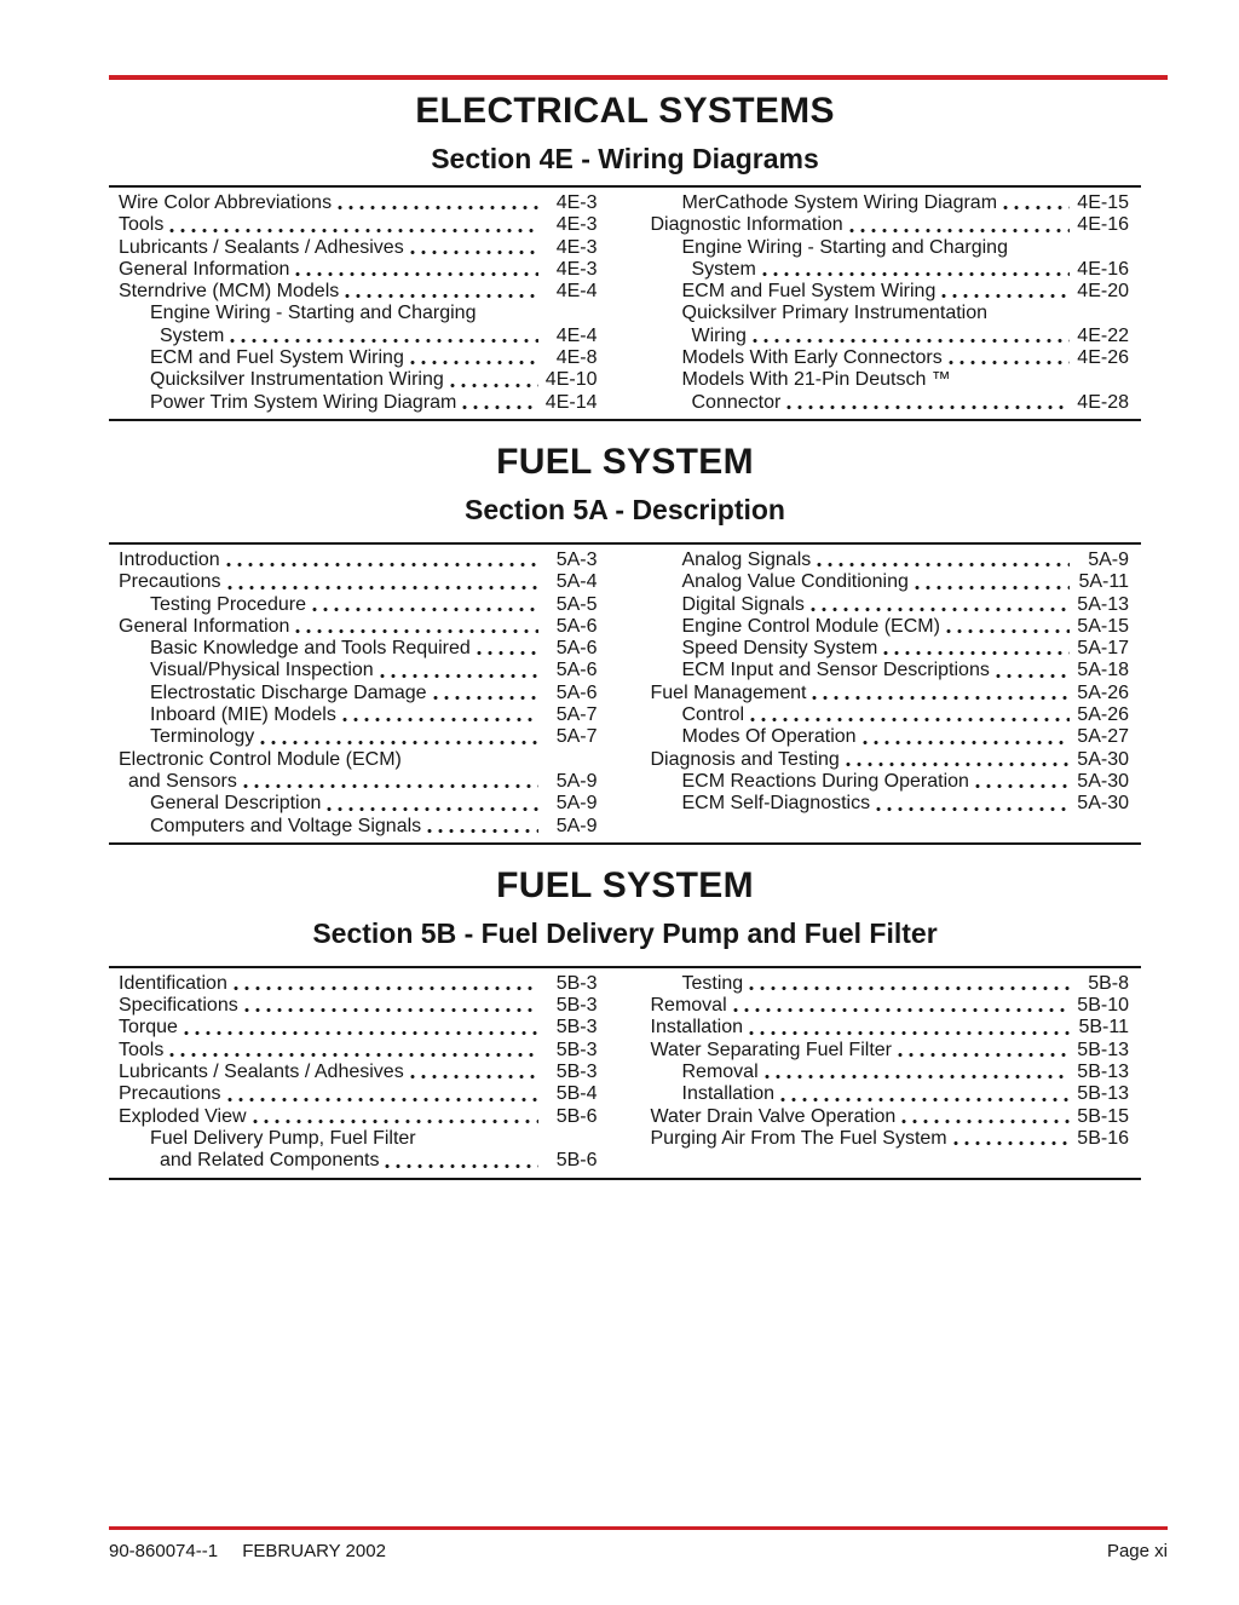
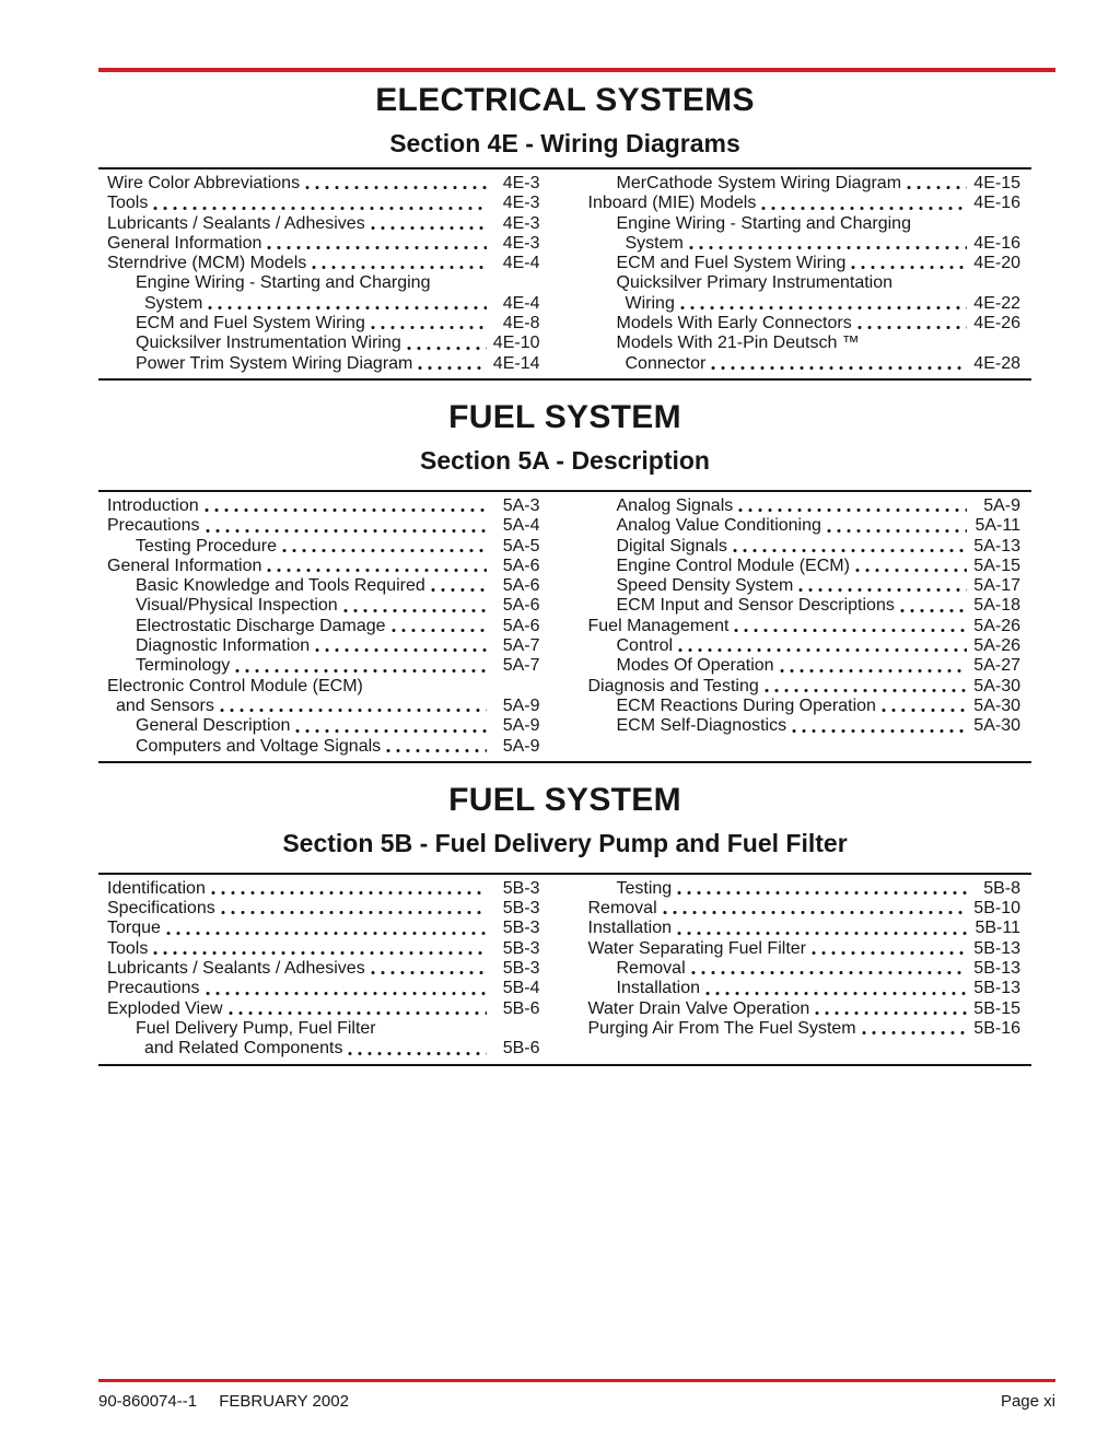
  ELECTRICAL SYSTEMS
  Section 4E - Wiring Diagrams
  Wire Color Abbreviations
  4E-3
  Tools
  4E-3
  Lubricants / Sealants / Adhesives
  4E-3
  General Information
  4E-3
  Sterndrive (MCM) Models
  4E-4
  Engine Wiring - Starting and Charging
  System
  4E-4
  ECM and Fuel System Wiring
  4E-8
  Quicksilver Instrumentation Wiring
  4E-10
  Power Trim System Wiring Diagram
  4E-14
  MerCathode System Wiring Diagram
  4E-15
- Diagnostic Information
+ Inboard (MIE) Models
  4E-16
  Engine Wiring - Starting and Charging
  System
  4E-16
  ECM and Fuel System Wiring
  4E-20
  Quicksilver Primary Instrumentation
  Wiring
  4E-22
  Models With Early Connectors
  4E-26
  Models With 21-Pin Deutsch ™
  Connector
  4E-28
  FUEL SYSTEM
  Section 5A - Description
  Introduction
  5A-3
  Precautions
  5A-4
  Testing Procedure
  5A-5
  General Information
  5A-6
  Basic Knowledge and Tools Required
  5A-6
  Visual/Physical Inspection
  5A-6
  Electrostatic Discharge Damage
  5A-6
- Inboard (MIE) Models
+ Diagnostic Information
  5A-7
  Terminology
  5A-7
  Electronic Control Module (ECM)
  and Sensors
  5A-9
  General Description
  5A-9
  Computers and Voltage Signals
  5A-9
  Analog Signals
  5A-9
  Analog Value Conditioning
  5A-11
  Digital Signals
  5A-13
  Engine Control Module (ECM)
  5A-15
  Speed Density System
  5A-17
  ECM Input and Sensor Descriptions
  5A-18
  Fuel Management
  5A-26
  Control
  5A-26
  Modes Of Operation
  5A-27
  Diagnosis and Testing
  5A-30
  ECM Reactions During Operation
  5A-30
  ECM Self-Diagnostics
  5A-30
  FUEL SYSTEM
  Section 5B - Fuel Delivery Pump and Fuel Filter
  Identification
  5B-3
  Specifications
  5B-3
  Torque
  5B-3
  Tools
  5B-3
  Lubricants / Sealants / Adhesives
  5B-3
  Precautions
  5B-4
  Exploded View
  5B-6
  Fuel Delivery Pump, Fuel Filter
  and Related Components
  5B-6
  Testing
  5B-8
  Removal
  5B-10
  Installation
  5B-11
  Water Separating Fuel Filter
  5B-13
  Removal
  5B-13
  Installation
  5B-13
  Water Drain Valve Operation
  5B-15
  Purging Air From The Fuel System
  5B-16
  90-860074--1 FEBRUARY 2002
  Page xi
